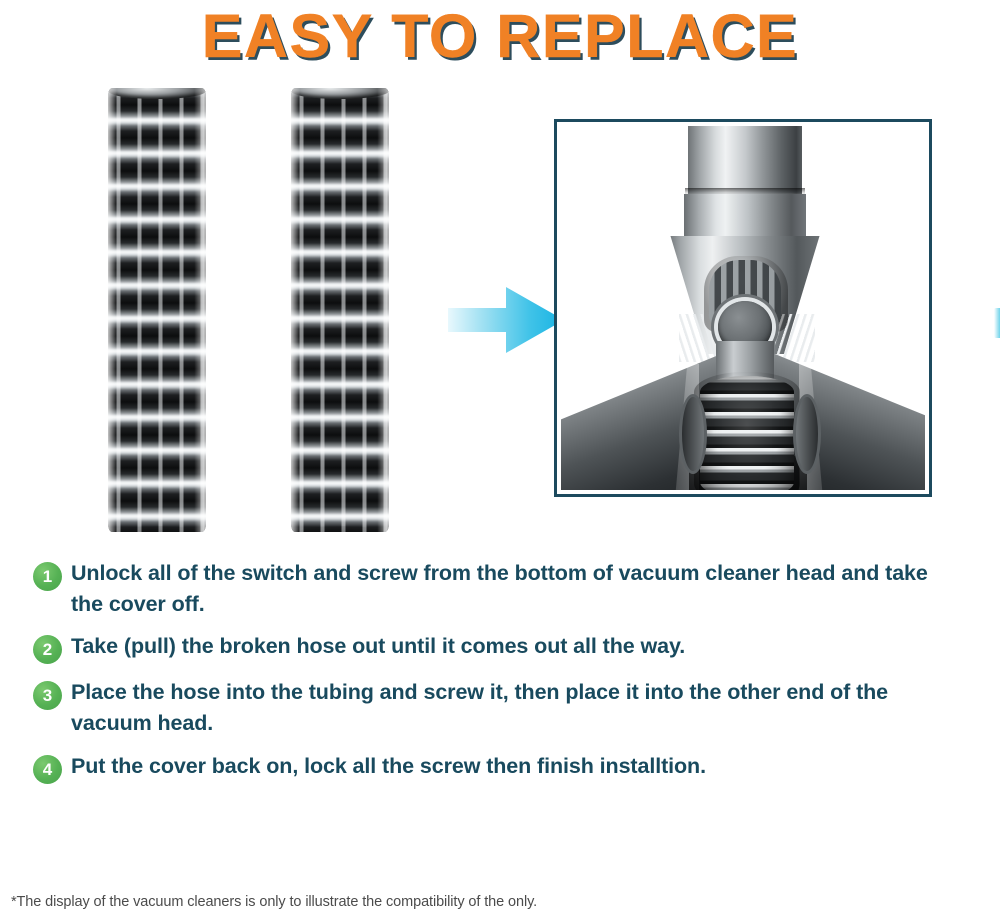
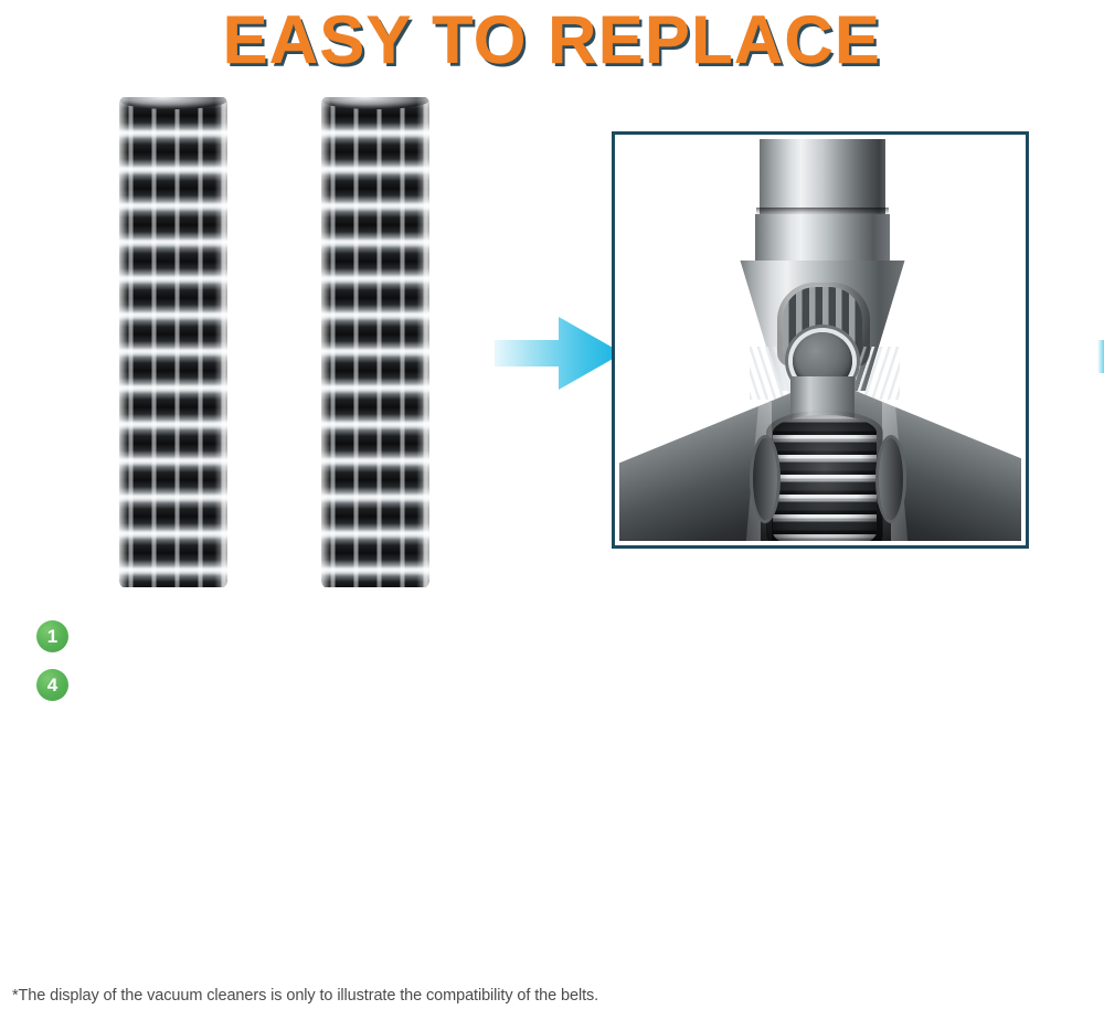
  EASY TO REPLACE
  1
- Unlock all of the switch and screw from the bottom of vacuum cleaner head and take the cover off.
- 2
- Take (pull) the broken hose out until it comes out all the way.
- 3
- Place the hose into the tubing and screw it, then place it into the other end of the vacuum head.
  4
- Put the cover back on, lock all the screw then finish installtion.
- *The display of the vacuum cleaners is only to illustrate the compatibility of the only.
+ *The display of the vacuum cleaners is only to illustrate the compatibility of the belts.
